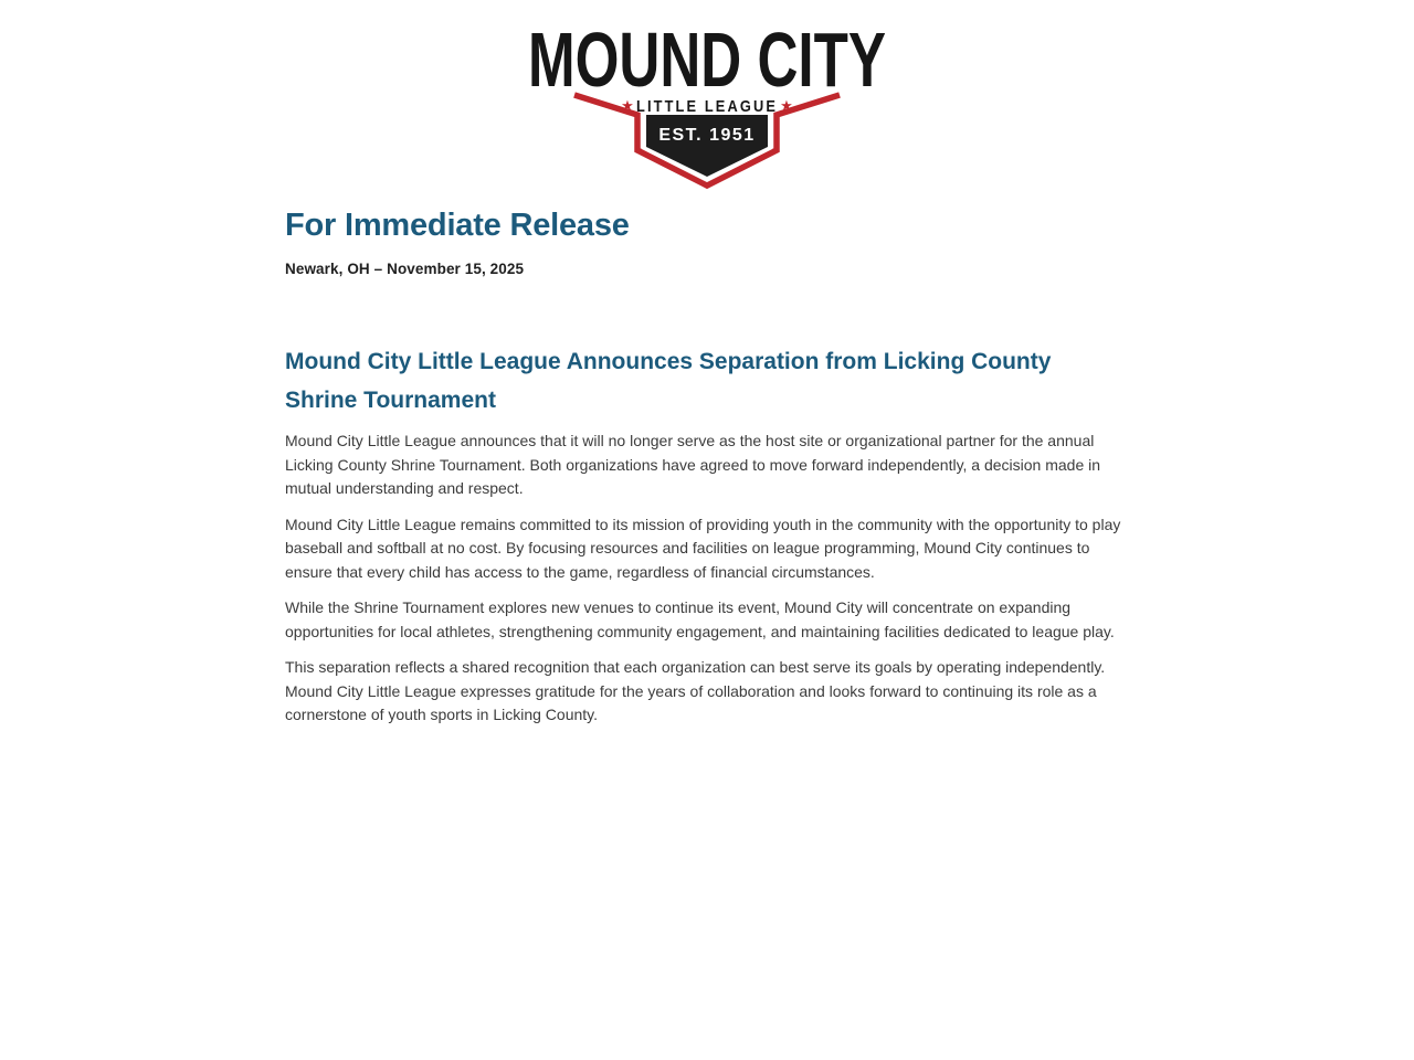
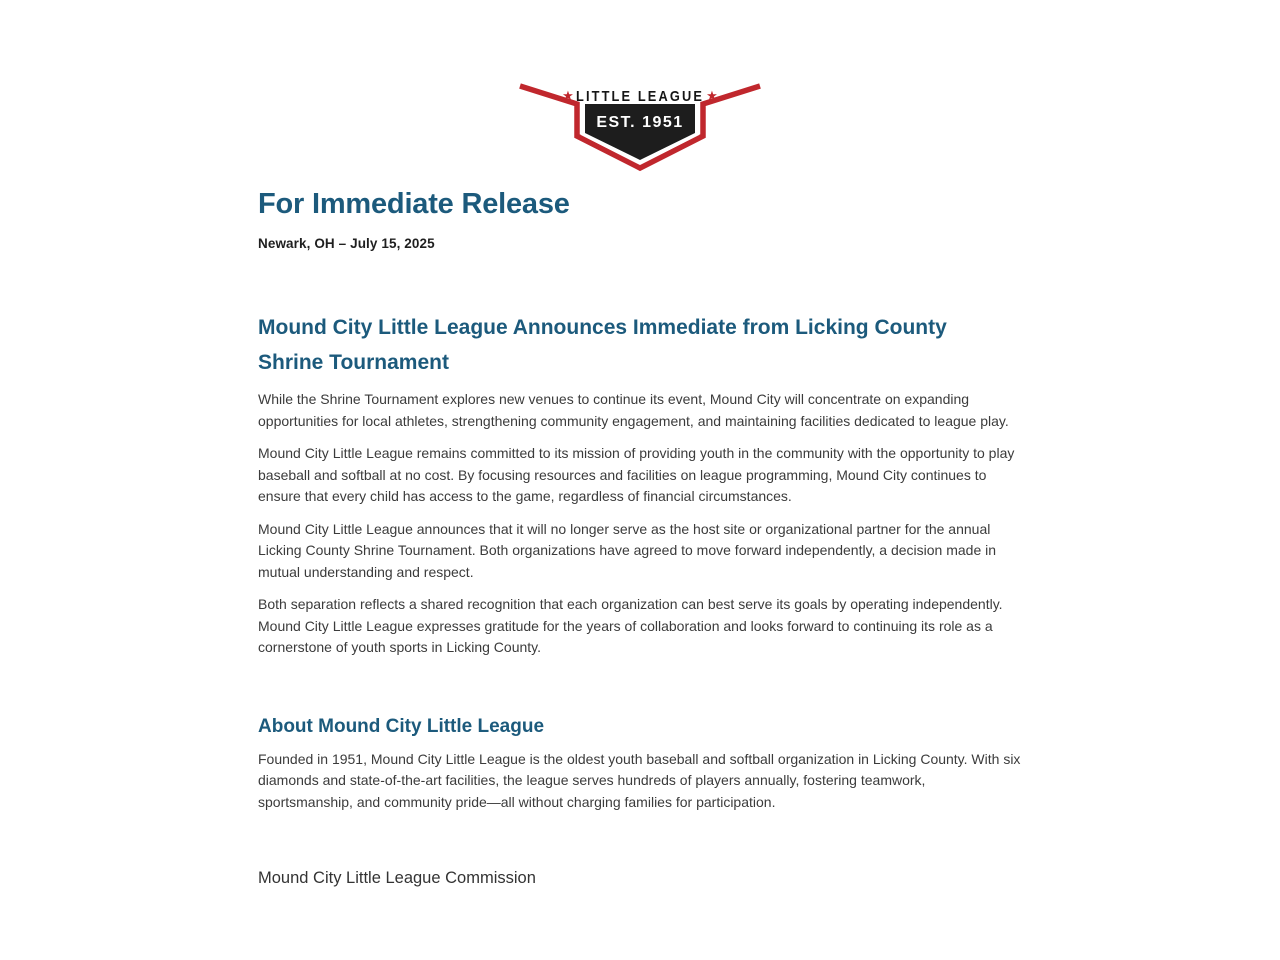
- MOUND CITY
  ★
  ★
  LITTLE LEAGUE
  EST. 1951
  For Immediate Release
- Newark, OH – November 15, 2025
+ Newark, OH – July 15, 2025
- Mound City Little League Announces Separation from Licking County Shrine Tournament
+ Mound City Little League Announces Immediate from Licking County Shrine Tournament
- Mound City Little League announces that it will no longer serve as the host site or organizational partner for the annual Licking County Shrine Tournament. Both organizations have agreed to move forward independently, a decision made in mutual understanding and respect.
+ While the Shrine Tournament explores new venues to continue its event, Mound City will concentrate on expanding opportunities for local athletes, strengthening community engagement, and maintaining facilities dedicated to league play.
  Mound City Little League remains committed to its mission of providing youth in the community with the opportunity to play baseball and softball at no cost. By focusing resources and facilities on league programming, Mound City continues to ensure that every child has access to the game, regardless of financial circumstances.
- While the Shrine Tournament explores new venues to continue its event, Mound City will concentrate on expanding opportunities for local athletes, strengthening community engagement, and maintaining facilities dedicated to league play.
+ Mound City Little League announces that it will no longer serve as the host site or organizational partner for the annual Licking County Shrine Tournament. Both organizations have agreed to move forward independently, a decision made in mutual understanding and respect.
- This separation reflects a shared recognition that each organization can best serve its goals by operating independently. Mound City Little League expresses gratitude for the years of collaboration and looks forward to continuing its role as a cornerstone of youth sports in Licking County.
+ Both separation reflects a shared recognition that each organization can best serve its goals by operating independently. Mound City Little League expresses gratitude for the years of collaboration and looks forward to continuing its role as a cornerstone of youth sports in Licking County.
+ About Mound City Little League
+ Founded in 1951, Mound City Little League is the oldest youth baseball and softball organization in Licking County. With six diamonds and state-of-the-art facilities, the league serves hundreds of players annually, fostering teamwork, sportsmanship, and community pride—all without charging families for participation.
+ Mound City Little League Commission
